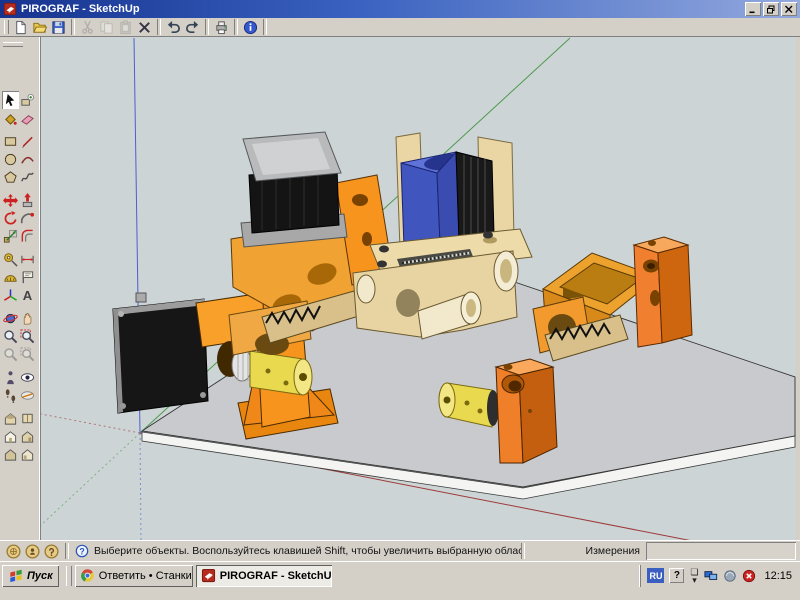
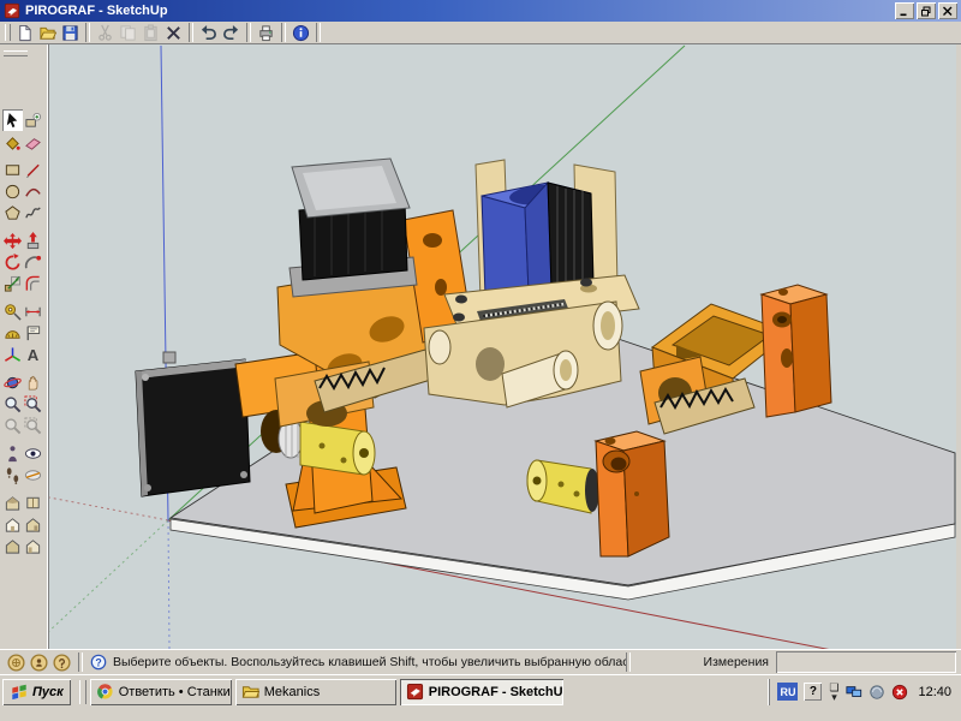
  PIROGRAF - SketchUp
  Выберите объекты. Воспользуйтесь клавишей Shift, чтобы увеличить выбранную облас
  Измерения
  Пуск
  Ответить • Станки
+ Mekanics
  PIROGRAF - SketchU
  RU
  ?
  ❏
  ▾
- 12:15
+ 12:40
